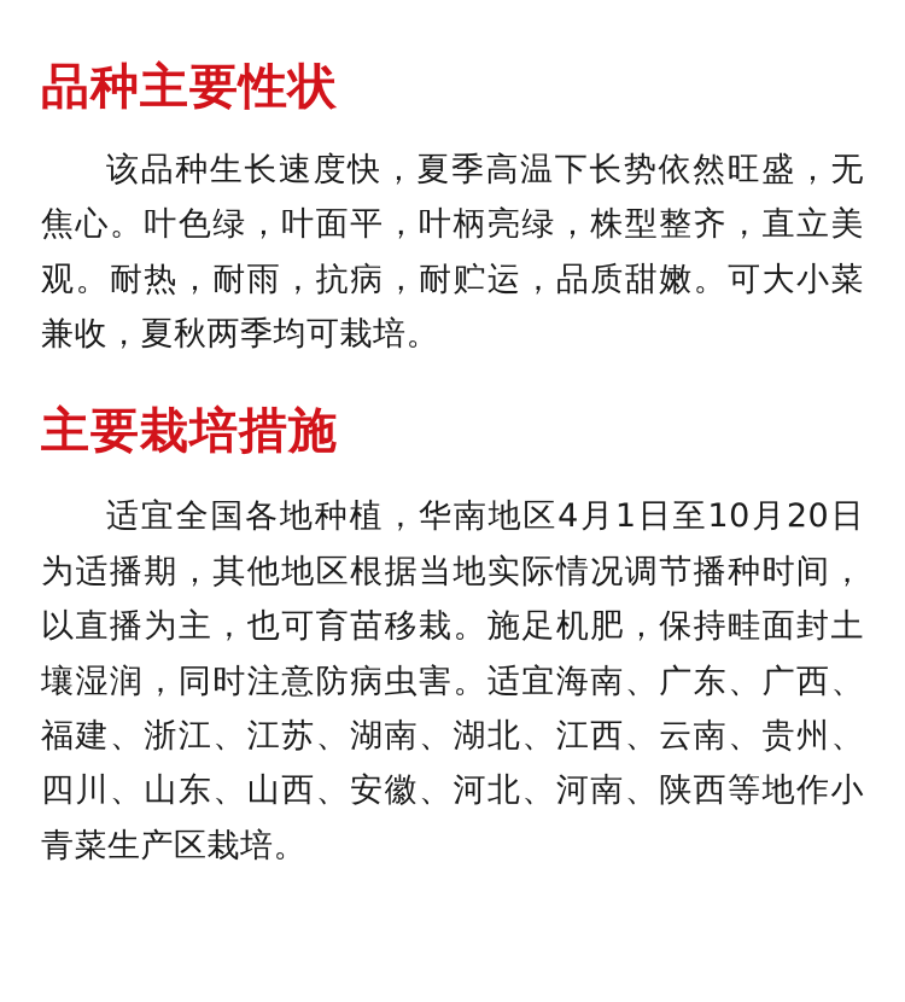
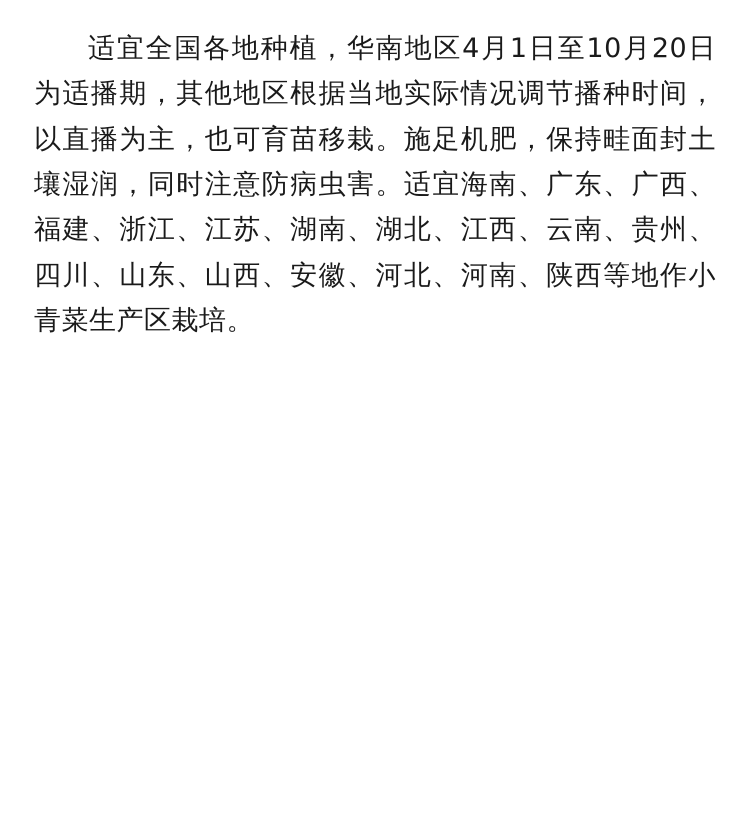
- 品种主要性状
- 该品种生长速度快，夏季高温下长势依然旺盛，无焦心。叶色绿，叶面平，叶柄亮绿，株型整齐，直立美观。耐热，耐雨，抗病，耐贮运，品质甜嫩。可大小菜兼收，夏秋两季均可栽培。
- 主要栽培措施
  适宜全国各地种植，华南地区4月1日至10月20日为适播期，其他地区根据当地实际情况调节播种时间，以直播为主，也可育苗移栽。施足机肥，保持畦面封土壤湿润，同时注意防病虫害。适宜海南、广东、广西、福建、浙江、江苏、湖南、湖北、江西、云南、贵州、四川、山东、山西、安徽、河北、河南、陕西等地作小青菜生产区栽培。
